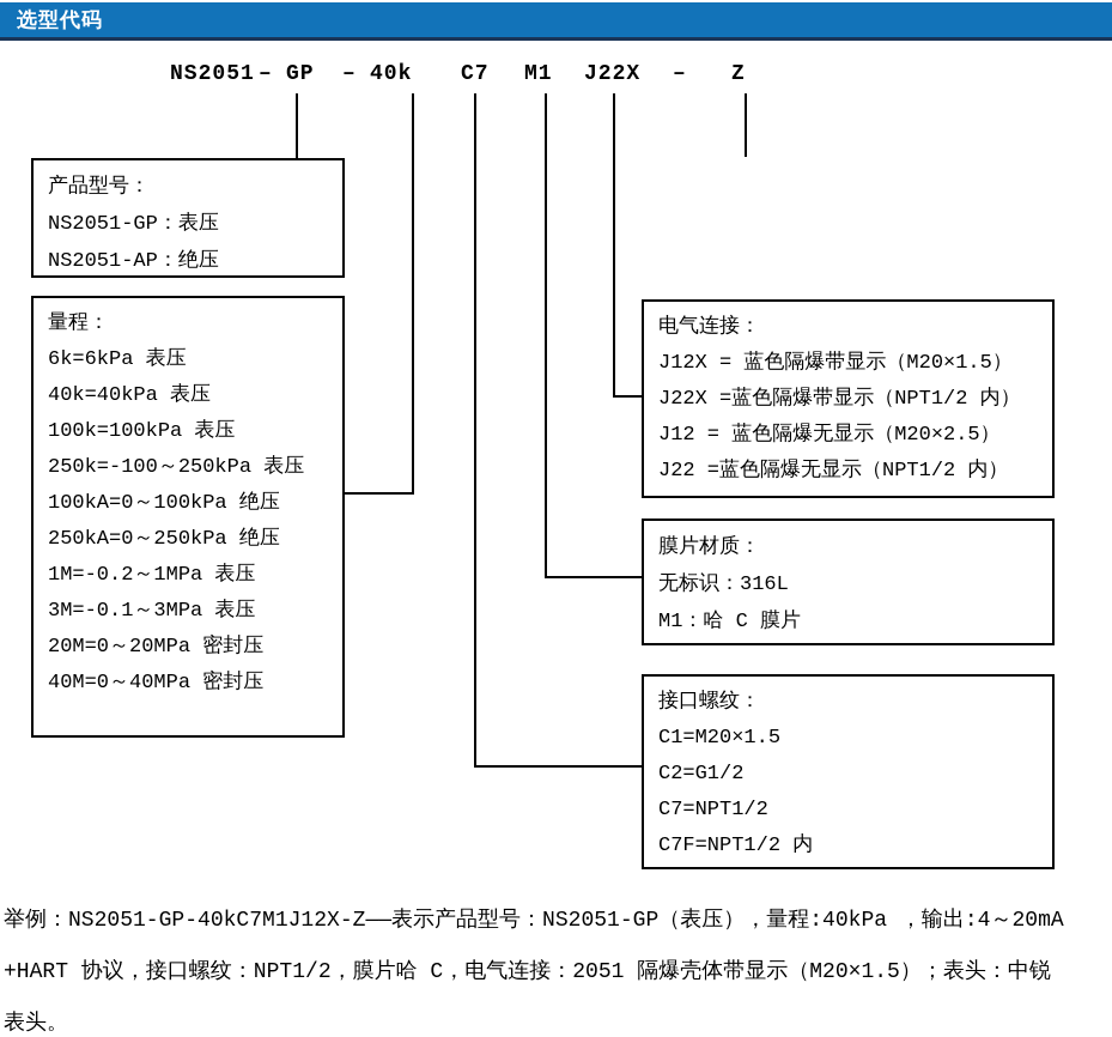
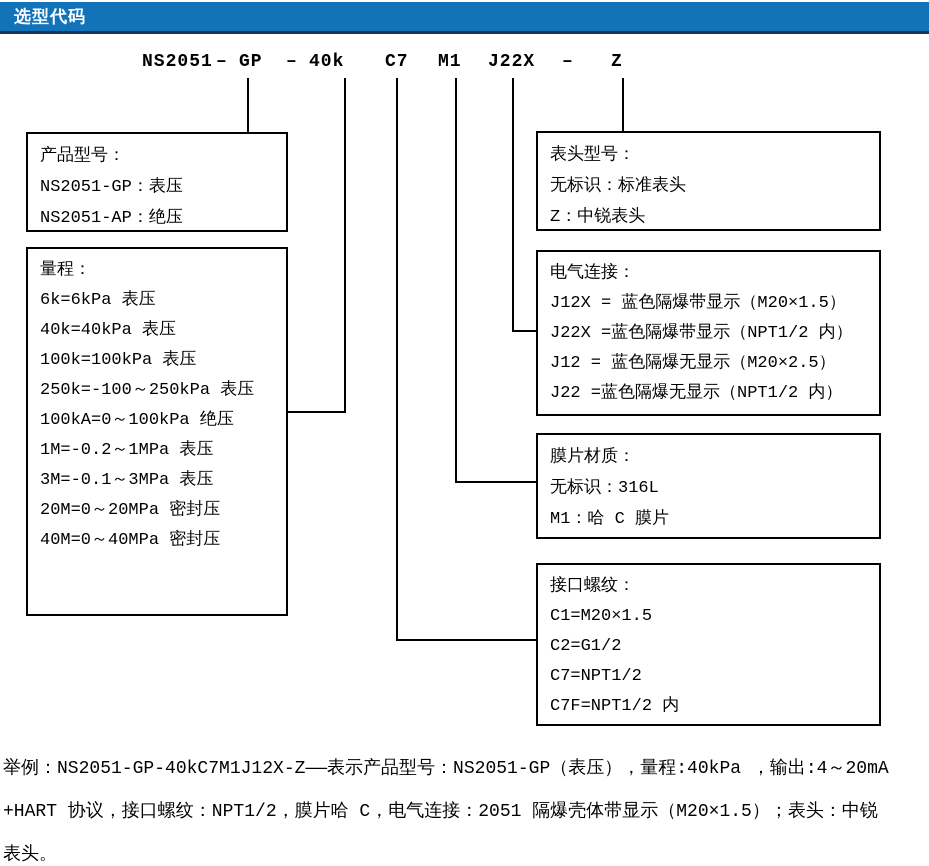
  选型代码
  NS2051
  –
  GP
  –
  40k
  C7
  M1
  J22X
  –
  Z
  产品型号：
  NS2051-GP：表压
  NS2051-AP：绝压
  量程：
  6k=6kPa 表压
  40k=40kPa 表压
  100k=100kPa 表压
  250k=-100～250kPa 表压
  100kA=0～100kPa 绝压
- 250kA=0～250kPa 绝压
  1M=-0.2～1MPa 表压
  3M=-0.1～3MPa 表压
  20M=0～20MPa 密封压
  40M=0～40MPa 密封压
+ 表头型号：
+ 无标识：标准表头
+ Z：中锐表头
  电气连接：
  J12X = 蓝色隔爆带显示（M20×1.5）
  J22X =蓝色隔爆带显示（NPT1/2 内）
  J12 = 蓝色隔爆无显示（M20×2.5）
  J22 =蓝色隔爆无显示（NPT1/2 内）
  膜片材质：
  无标识：316L
  M1：哈 C 膜片
  接口螺纹：
  C1=M20×1.5
  C2=G1/2
  C7=NPT1/2
  C7F=NPT1/2 内
  举例：NS2051-GP-40kC7M1J12X-Z——表示产品型号：NS2051-GP（表压），量程:40kPa ，输出:4～20mA
  +HART 协议，接口螺纹：NPT1/2，膜片哈 C，电气连接：2051 隔爆壳体带显示（M20×1.5）；表头：中锐
  表头。
